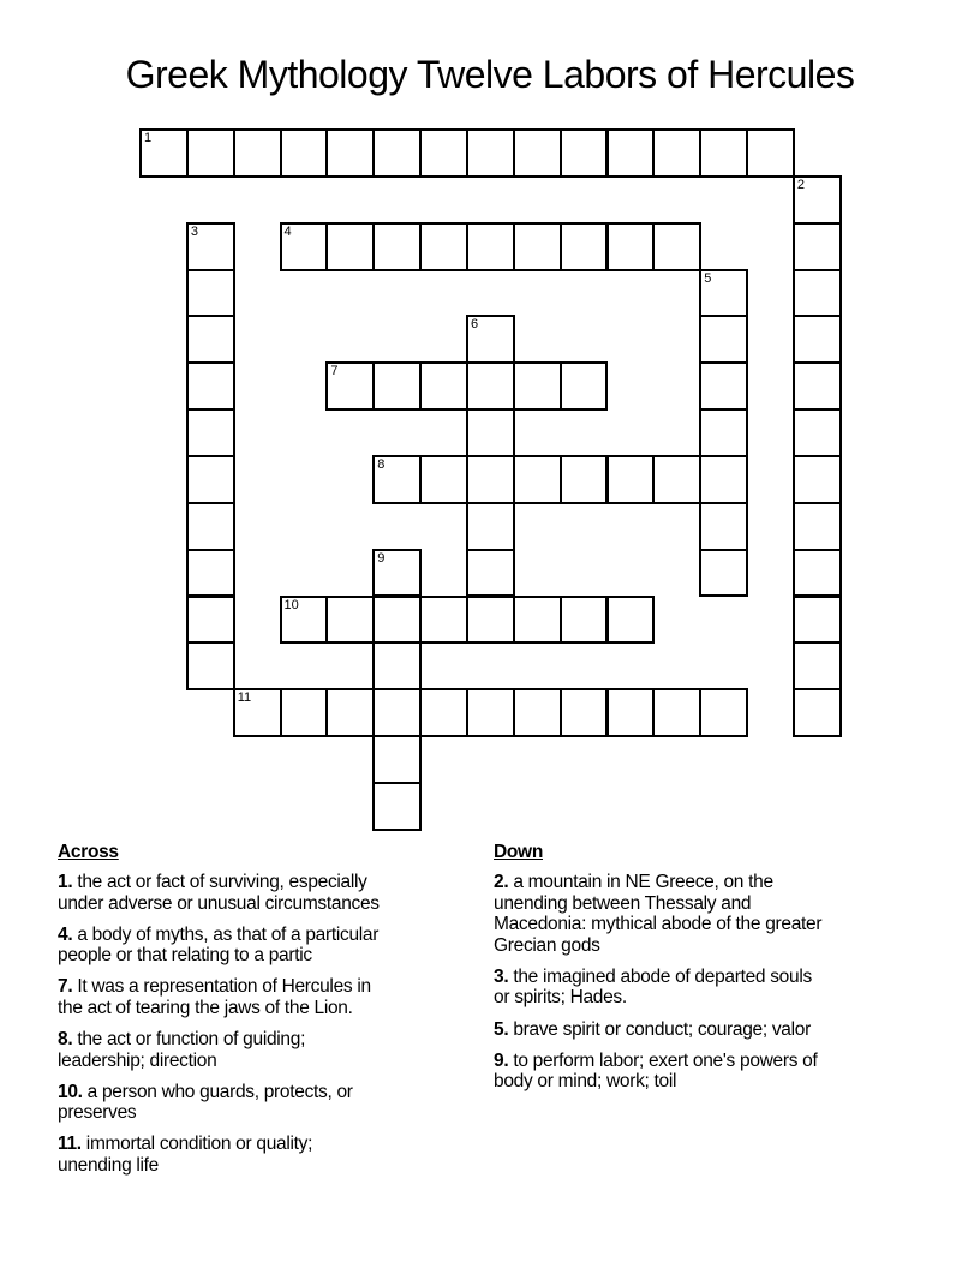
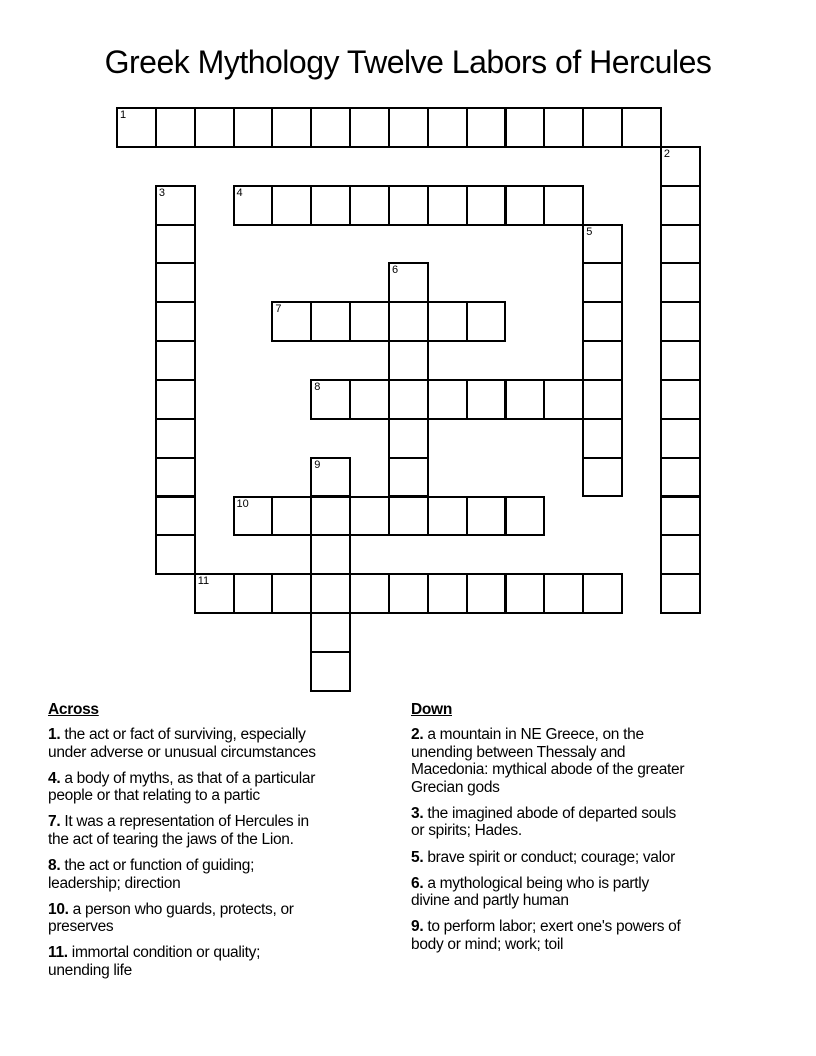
  Greek Mythology Twelve Labors of Hercules
  1
  2
  3
  4
  5
  6
  7
  8
  9
  10
  11
  Across
  1. the act or fact of surviving, especially under adverse or unusual circumstances
  4. a body of myths, as that of a particular people or that relating to a partic
  7. It was a representation of Hercules in the act of tearing the jaws of the Lion.
  8. the act or function of guiding; leadership; direction
  10. a person who guards, protects, or preserves
  11. immortal condition or quality; unending life
  Down
  2. a mountain in NE Greece, on the unending between Thessaly and Macedonia: mythical abode of the greater Grecian gods
  3. the imagined abode of departed souls or spirits; Hades.
  5. brave spirit or conduct; courage; valor
+ 6. a mythological being who is partly divine and partly human
  9. to perform labor; exert one's powers of body or mind; work; toil
